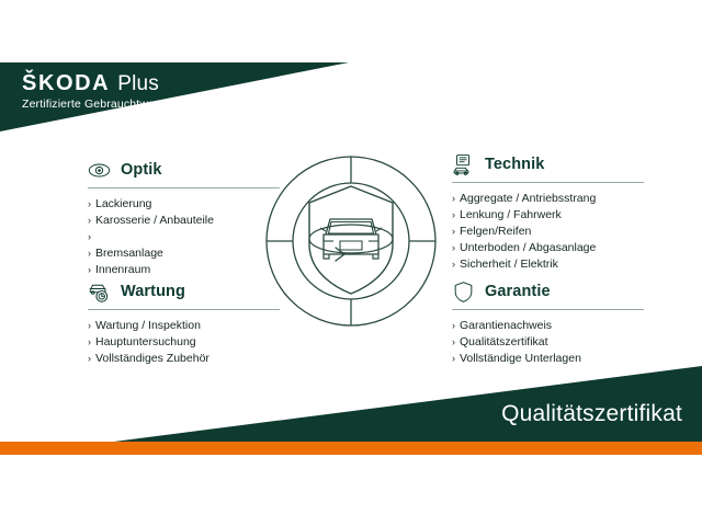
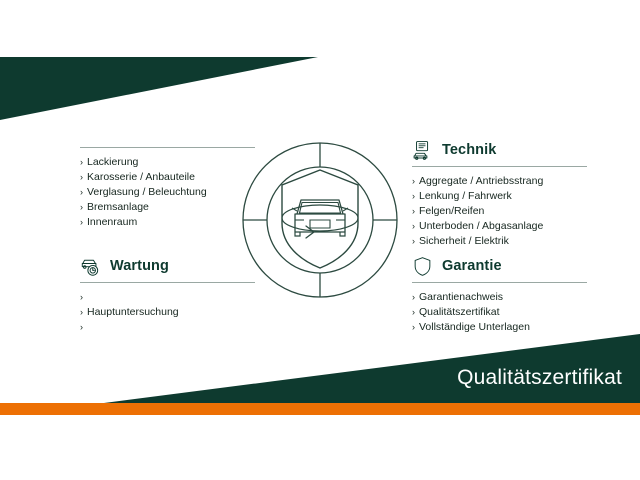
- ŠKODA
- Plus
- Zertifizierte Gebrauchtwagen
- Optik
  ›
  Lackierung
  ›
  Karosserie / Anbauteile
  ›
+ Verglasung / Beleuchtung
  ›
  Bremsanlage
  ›
  Innenraum
  Wartung
  ›
- Wartung / Inspektion
  ›
  Hauptuntersuchung
  ›
- Vollständiges Zubehör
  Technik
  ›
  Aggregate / Antriebsstrang
  ›
  Lenkung / Fahrwerk
  ›
  Felgen/Reifen
  ›
  Unterboden / Abgasanlage
  ›
  Sicherheit / Elektrik
  Garantie
  ›
  Garantienachweis
  ›
  Qualitätszertifikat
  ›
  Vollständige Unterlagen
  Qualitätszertifikat
